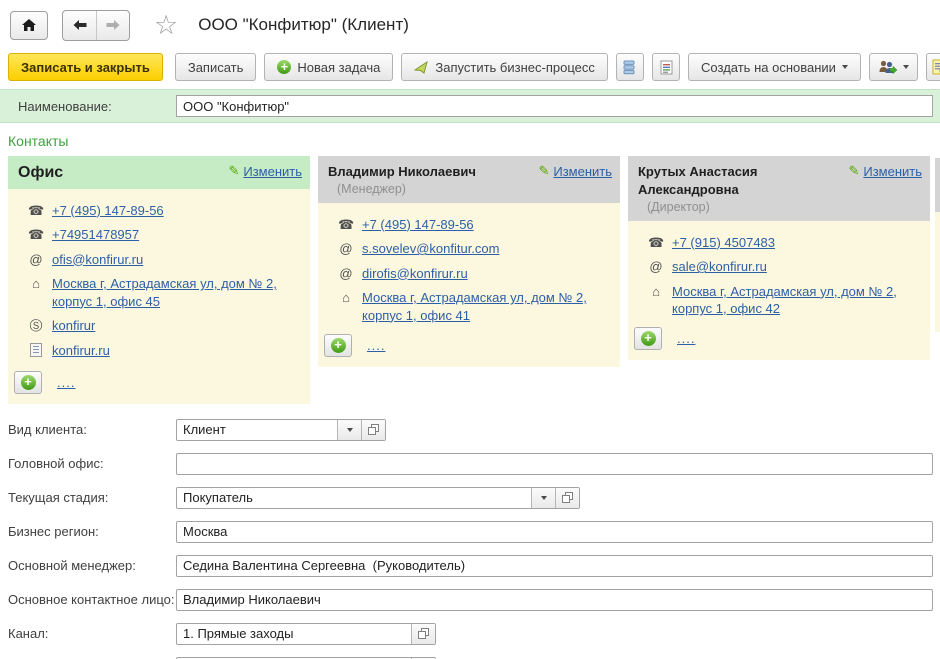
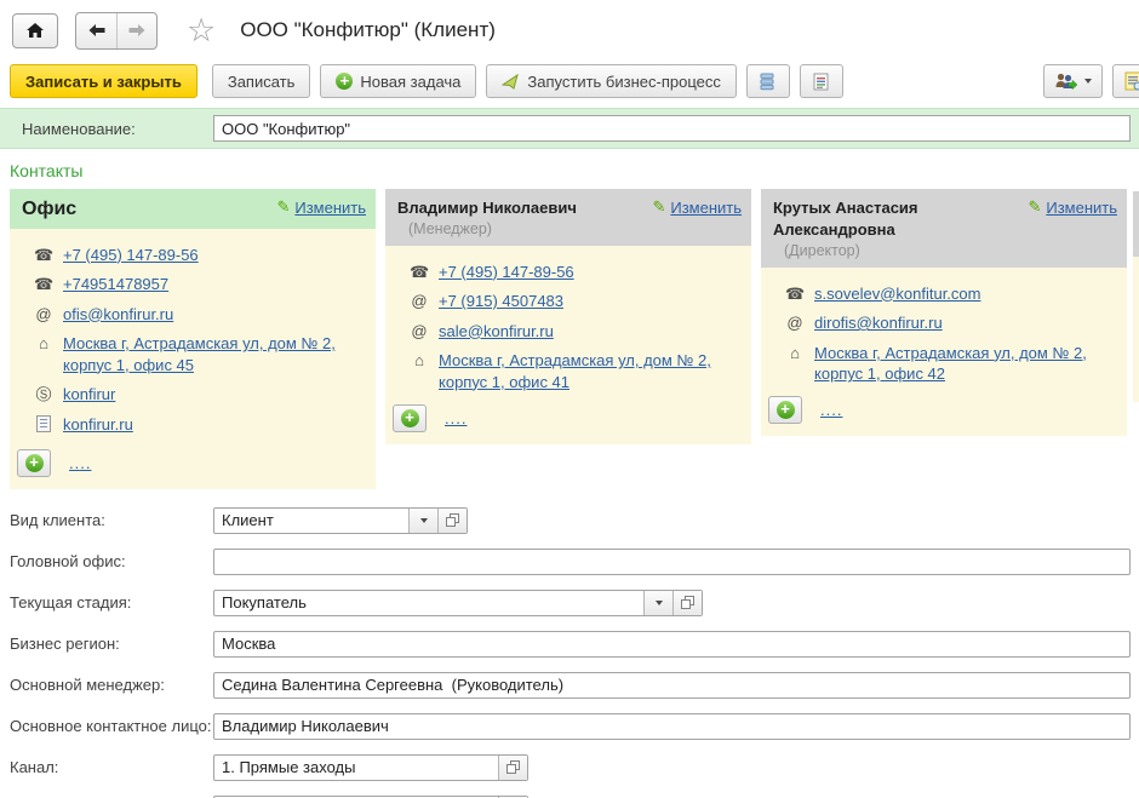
  ☆
  ООО "Конфитюр" (Клиент)
  Записать и закрыть
  Записать
  +
  Новая задача
  Запустить бизнес-процесс
- Создать на основании
  Наименование:
  ООО "Конфитюр"
  Контакты
  Офис
  ✎
  Изменить
  ☎
  +7 (495) 147-89-56
  ☎
  +74951478957
  @
  ofis@konfirur.ru
  ⌂
  Москва г, Астрадамская ул, дом № 2, корпус 1, офис 45
  Ⓢ
  konfirur
  konfirur.ru
  +
  ....
  Владимир Николаевич
  (Менеджер)
  ✎
  Изменить
  ☎
  +7 (495) 147-89-56
  @
- s.sovelev@konfitur.com
+ +7 (915) 4507483
  @
- dirofis@konfirur.ru
+ sale@konfirur.ru
  ⌂
  Москва г, Астрадамская ул, дом № 2, корпус 1, офис 41
  +
  ....
  Крутых Анастасия Александровна
  (Директор)
  ✎
  Изменить
  ☎
- +7 (915) 4507483
+ s.sovelev@konfitur.com
  @
- sale@konfirur.ru
+ dirofis@konfirur.ru
  ⌂
  Москва г, Астрадамская ул, дом № 2, корпус 1, офис 42
  +
  ....
  Вид клиента:
  Клиент
  Головной офис:
  Текущая стадия:
  Покупатель
  Бизнес регион:
  Москва
  Основной менеджер:
  Седина Валентина Сергеевна (Руководитель)
  Основное контактное лицо:
  Владимир Николаевич
  Канал:
  1. Прямые заходы
